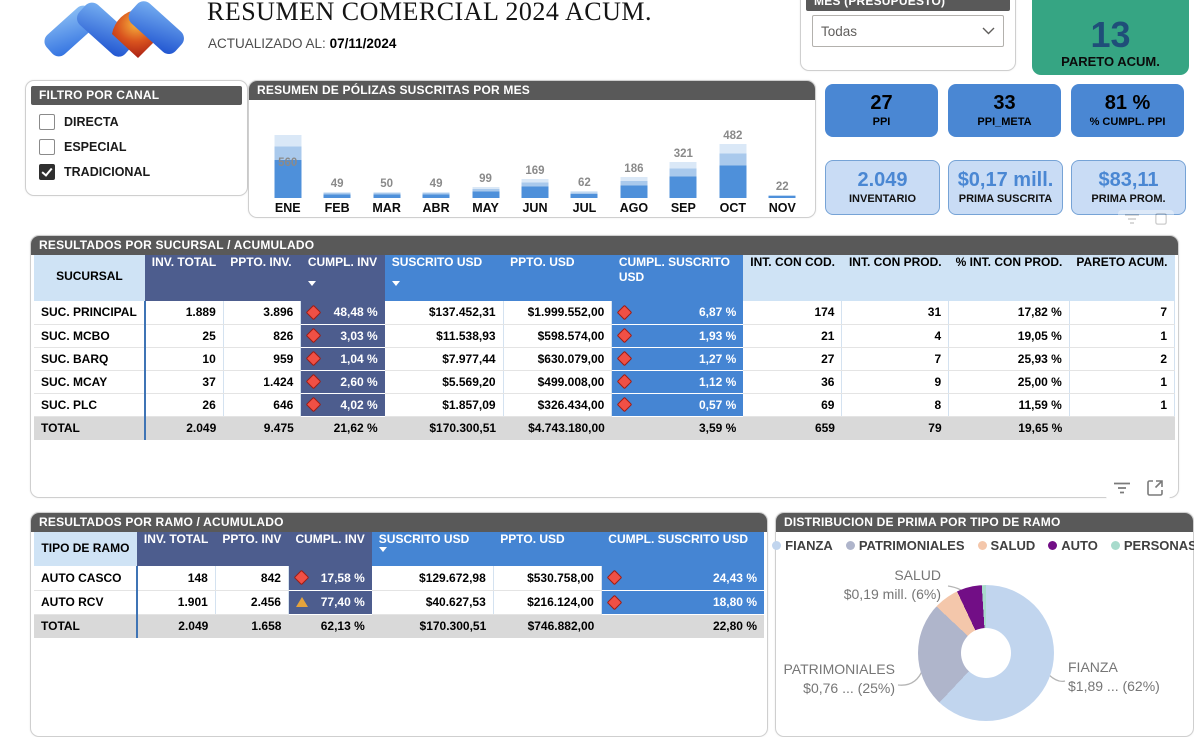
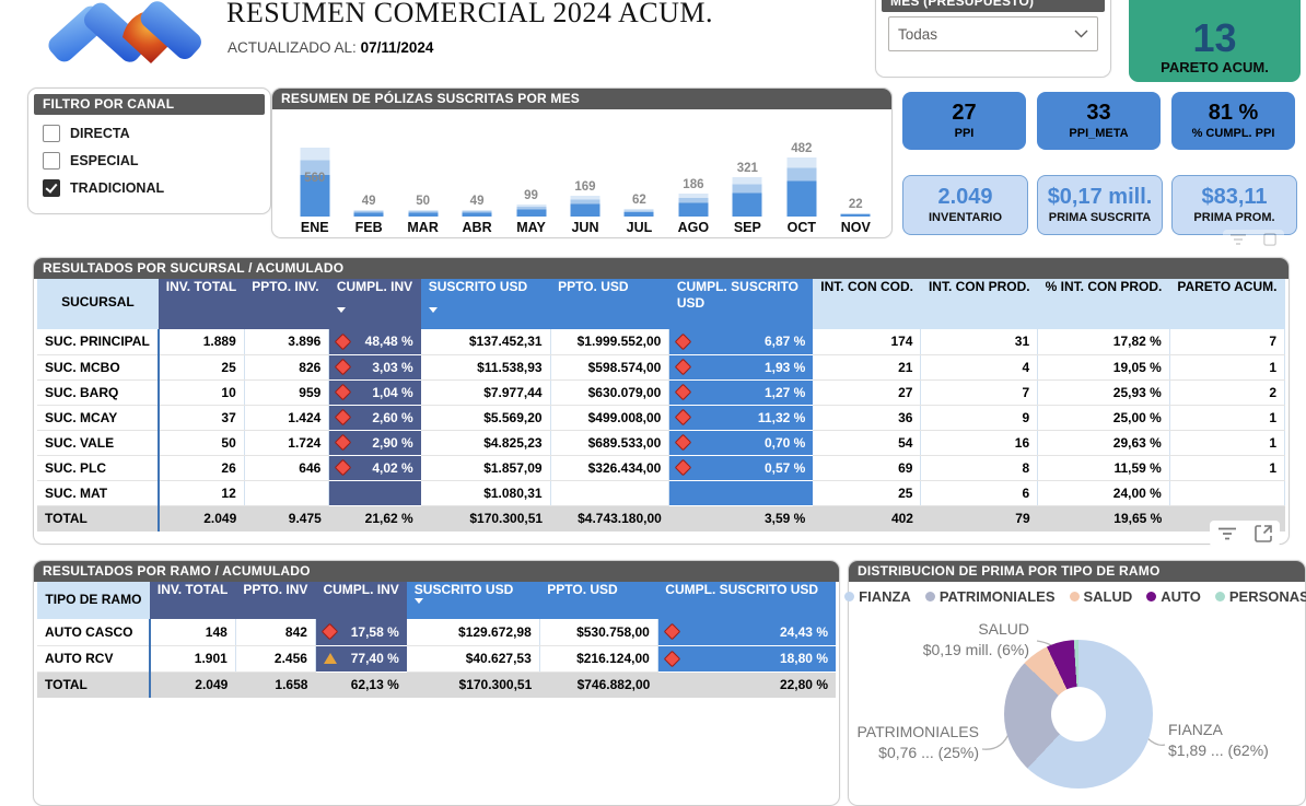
  RESUMEN COMERCIAL 2024 ACUM.
  ACTUALIZADO AL: 07/11/2024
  MES (PRESUPUESTO)
  Todas
  13
  PARETO ACUM.
  FILTRO POR CANAL
  DIRECTA
  ESPECIAL
  TRADICIONAL
  RESUMEN DE PÓLIZAS SUSCRITAS POR MES
  560
  ENE
  49
  FEB
  50
  MAR
  49
  ABR
  99
  MAY
  169
  JUN
  62
  JUL
  186
  AGO
  321
  SEP
  482
  OCT
  22
  NOV
  27
  PPI
  33
  PPI_META
  81 %
  % CUMPL. PPI
  2.049
  INVENTARIO
  $0,17 mill.
  PRIMA SUSCRITA
  $83,11
  PRIMA PROM.
  RESULTADOS POR SUCURSAL / ACUMULADO
  SUCURSAL	INV. TOTAL	PPTO. INV.	CUMPL. INV	SUSCRITO USD	PPTO. USD	CUMPL. SUSCRITO USD	INT. CON COD.	INT. CON PROD.	% INT. CON PROD.	PARETO ACUM.
  SUC. PRINCIPAL	1.889	3.896	48,48 %	$137.452,31	$1.999.552,00	6,87 %	174	31	17,82 %	7
  SUC. MCBO	25	826	3,03 %	$11.538,93	$598.574,00	1,93 %	21	4	19,05 %	1
  SUC. BARQ	10	959	1,04 %	$7.977,44	$630.079,00	1,27 %	27	7	25,93 %	2
- SUC. MCAY	37	1.424	2,60 %	$5.569,20	$499.008,00	1,12 %	36	9	25,00 %	1
+ SUC. MCAY	37	1.424	2,60 %	$5.569,20	$499.008,00	11,32 %	36	9	25,00 %	1
+ SUC. VALE	50	1.724	2,90 %	$4.825,23	$689.533,00	0,70 %	54	16	29,63 %	1
  SUC. PLC	26	646	4,02 %	$1.857,09	$326.434,00	0,57 %	69	8	11,59 %	1
+ SUC. MAT	12			$1.080,31			25	6	24,00 %
- TOTAL	2.049	9.475	21,62 %	$170.300,51	$4.743.180,00	3,59 %	659	79	19,65 %
+ TOTAL	2.049	9.475	21,62 %	$170.300,51	$4.743.180,00	3,59 %	402	79	19,65 %
  RESULTADOS POR RAMO / ACUMULADO
  TIPO DE RAMO	INV. TOTAL	PPTO. INV	CUMPL. INV	SUSCRITO USD	PPTO. USD	CUMPL. SUSCRITO USD
  AUTO CASCO	148	842	17,58 %	$129.672,98	$530.758,00	24,43 %
  AUTO RCV	1.901	2.456	77,40 %	$40.627,53	$216.124,00	18,80 %
  TOTAL	2.049	1.658	62,13 %	$170.300,51	$746.882,00	22,80 %
  DISTRIBUCION DE PRIMA POR TIPO DE RAMO
  FIANZA
  PATRIMONIALES
  SALUD
  AUTO
  PERSONAS
  SALUD
  $0,19 mill. (6%)
  PATRIMONIALES
  $0,76 ... (25%)
  FIANZA
  $1,89 ... (62%)
